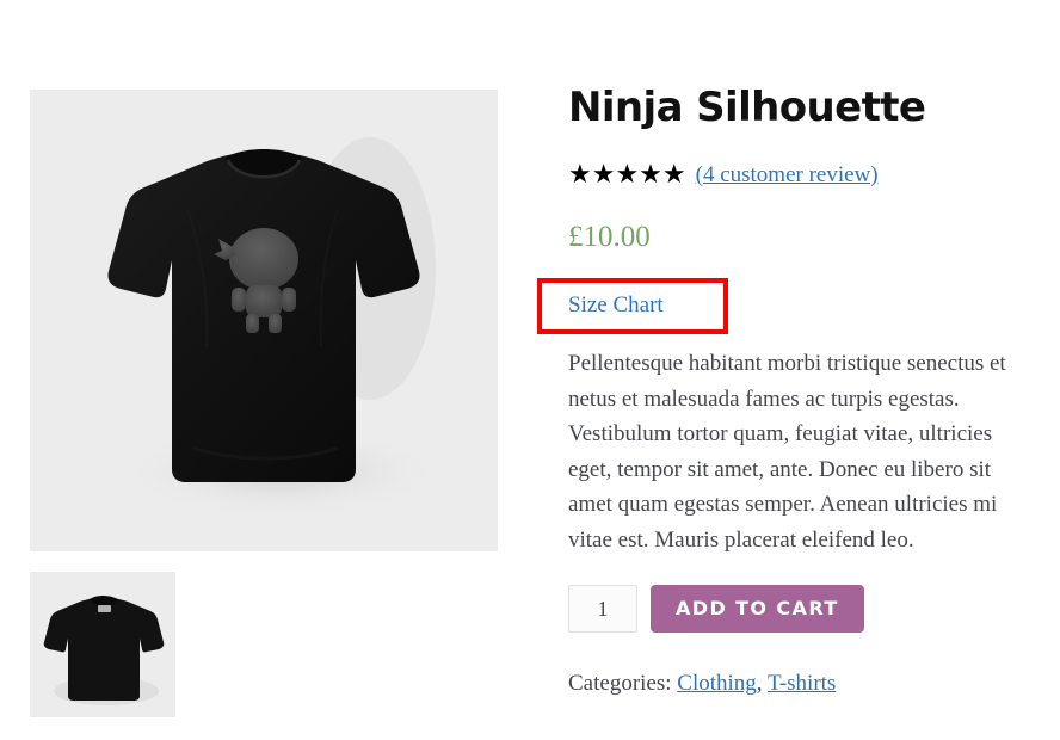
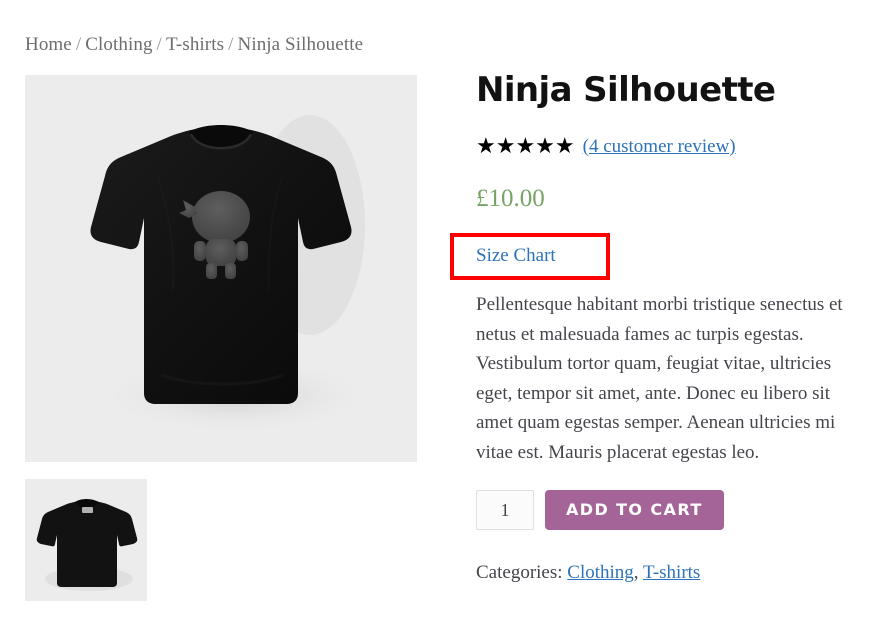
+ Home / Clothing / T-shirts / Ninja Silhouette
  Ninja Silhouette
  ★★★★★
  (4 customer review)
  £10.00
  Size Chart
- Pellentesque habitant morbi tristique senectus et netus et malesuada fames ac turpis egestas. Vestibulum tortor quam, feugiat vitae, ultricies eget, tempor sit amet, ante. Donec eu libero sit amet quam egestas semper. Aenean ultricies mi vitae est. Mauris placerat eleifend leo.
+ Pellentesque habitant morbi tristique senectus et netus et malesuada fames ac turpis egestas. Vestibulum tortor quam, feugiat vitae, ultricies eget, tempor sit amet, ante. Donec eu libero sit amet quam egestas semper. Aenean ultricies mi vitae est. Mauris placerat egestas leo.
  1
  ADD TO CART
  Categories: Clothing, T-shirts
